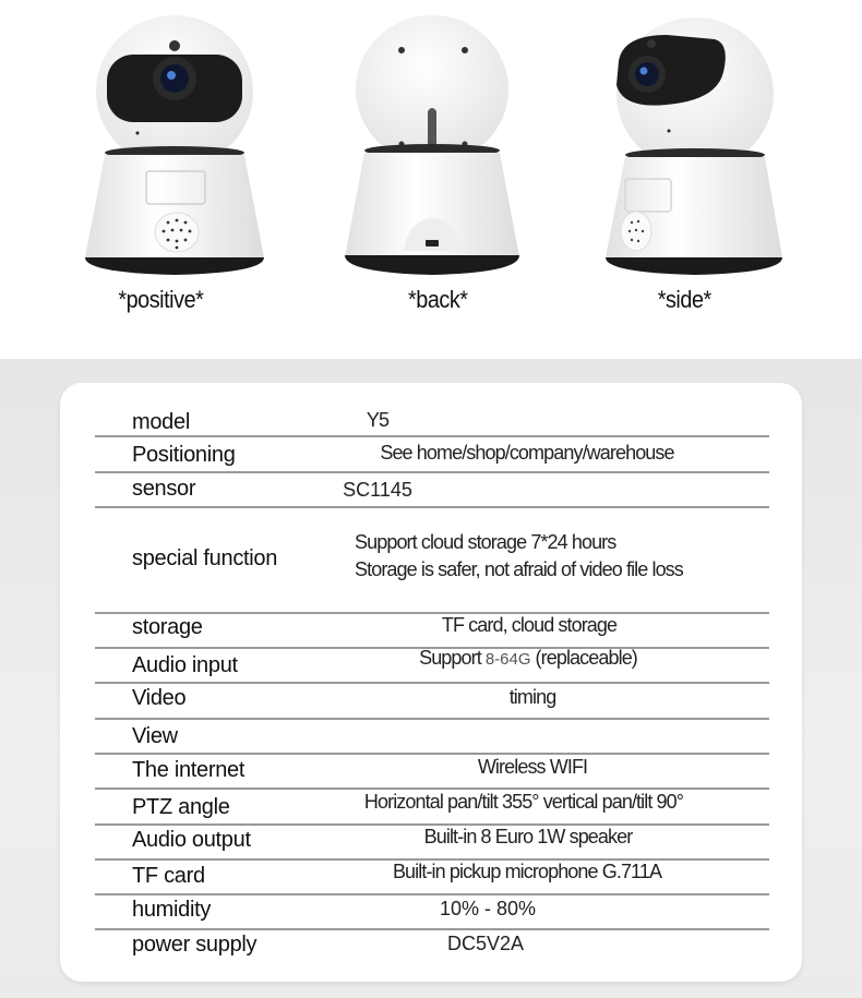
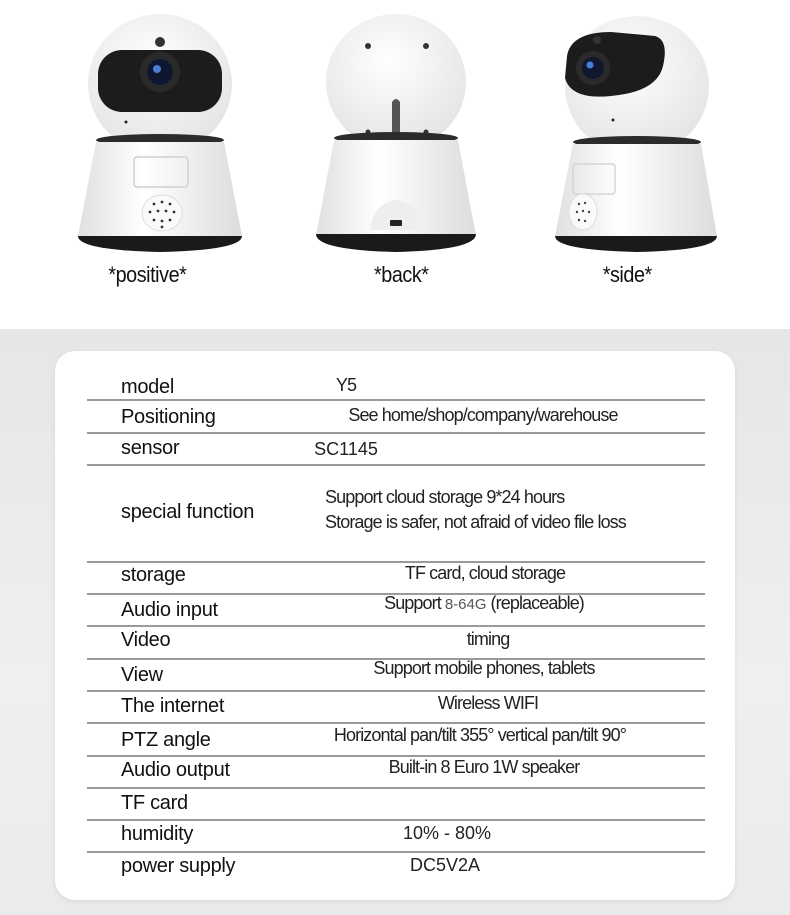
  *positive*
  *back*
  *side*
  model
  Positioning
  sensor
  special function
  storage
  Audio input
  Video
  View
  The internet
  PTZ angle
  Audio output
  TF card
  humidity
  power supply
  Y5
  See home/shop/company/warehouse
  SC1145
- Support cloud storage 7*24 hours
+ Support cloud storage 9*24 hours
  Storage is safer, not afraid of video file loss
  TF card, cloud storage
  Support 8-64G (replaceable)
  timing
+ Support mobile phones, tablets
  Wireless WIFI
  Horizontal pan/tilt 355° vertical pan/tilt 90°
  Built-in 8 Euro 1W speaker
- Built-in pickup microphone G.711A
  10% - 80%
  DC5V2A
